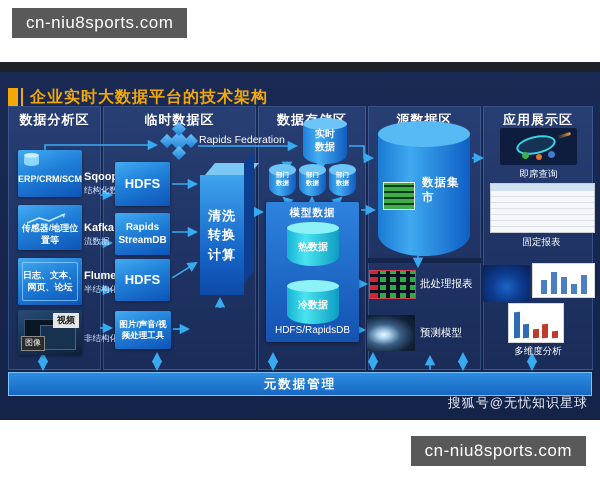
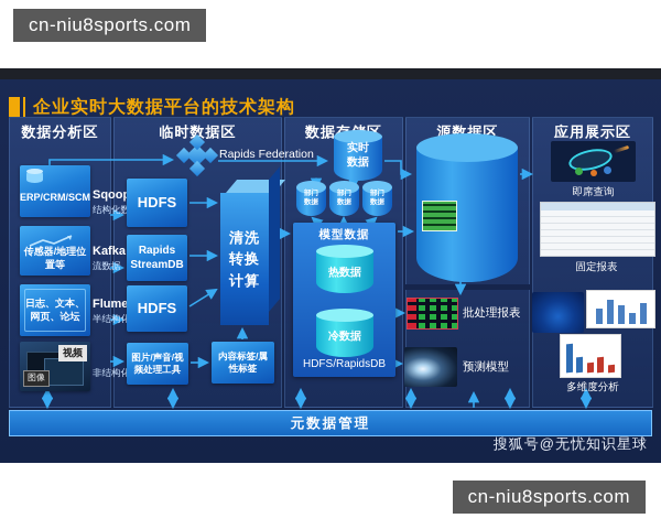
  cn-niu8sports.com
  企业实时大数据平台的技术架构
  数据分析区
  临时数据区
  源数据区
  应用展示区
  ERP/CRM/SCM
  传感器/地理位置等
  日志、文本、网页、论坛
  视频
  图像
  Sqoo
  结构化数
  Kafka
  流数据
  Flume
  半结构化
  非结构化
  Rapids Federation
  HDFS
  Rapids StreamDB
  HDFS
  图片/声音/视频处理工具
+ 内容标签/属性标签
  清洗转换计算
  实时数据
  模型数据
  热数据
  冷数据
  HDFS/RapidsDB
- 数据集市
  批处理报表
  预测模型
  即席查询
  固定报表
  多维度分析
  元数据管理
  搜狐号@无忧知识星球
  cn-niu8sports.com
